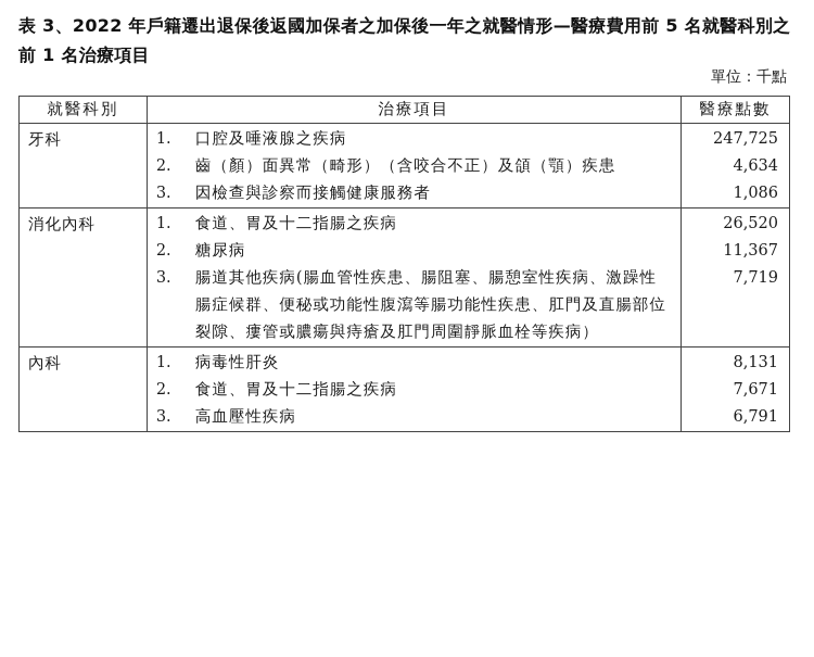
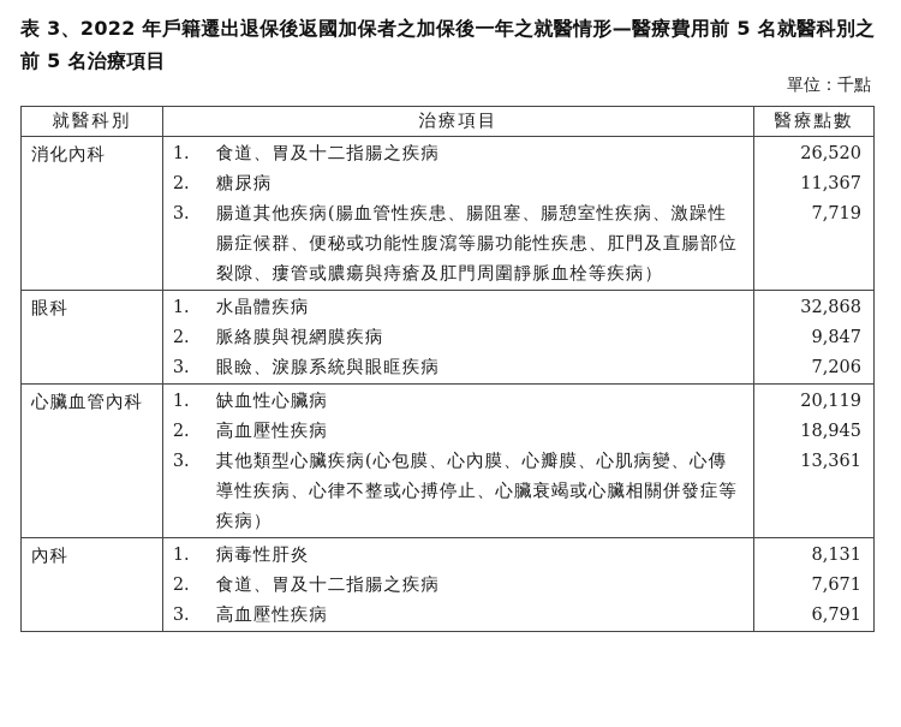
- 表 3、2022 年戶籍遷出退保後返國加保者之加保後一年之就醫情形—醫療費用前 5 名就醫科別之前 1 名治療項目
+ 表 3、2022 年戶籍遷出退保後返國加保者之加保後一年之就醫情形—醫療費用前 5 名就醫科別之前 5 名治療項目
  單位：千點
  就醫科別	治療項目	醫療點數
- 牙科	1. 口腔及唾液腺之疾病 2. 齒（顏）面異常（畸形）（含咬合不正）及頜（顎）疾患 3. 因檢查與診察而接觸健康服務者	247,725 4,634 1,086
  消化內科	1. 食道、胃及十二指腸之疾病 2. 糖尿病 3. 腸道其他疾病(腸血管性疾患、腸阻塞、腸憩室性疾病、激躁性腸症候群、便秘或功能性腹瀉等腸功能性疾患、肛門及直腸部位裂隙、瘻管或膿瘍與痔瘡及肛門周圍靜脈血栓等疾病）	26,520 11,367 7,719
+ 眼科	1. 水晶體疾病 2. 脈絡膜與視網膜疾病 3. 眼瞼、淚腺系統與眼眶疾病	32,868 9,847 7,206
+ 心臟血管內科	1. 缺血性心臟病 2. 高血壓性疾病 3. 其他類型心臟疾病(心包膜、心內膜、心瓣膜、心肌病變、心傳導性疾病、心律不整或心搏停止、心臟衰竭或心臟相關併發症等疾病）	20,119 18,945 13,361
  內科	1. 病毒性肝炎 2. 食道、胃及十二指腸之疾病 3. 高血壓性疾病	8,131 7,671 6,791
